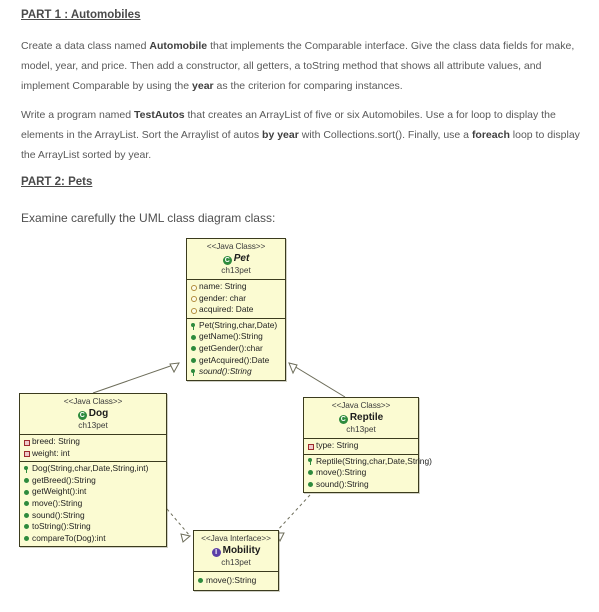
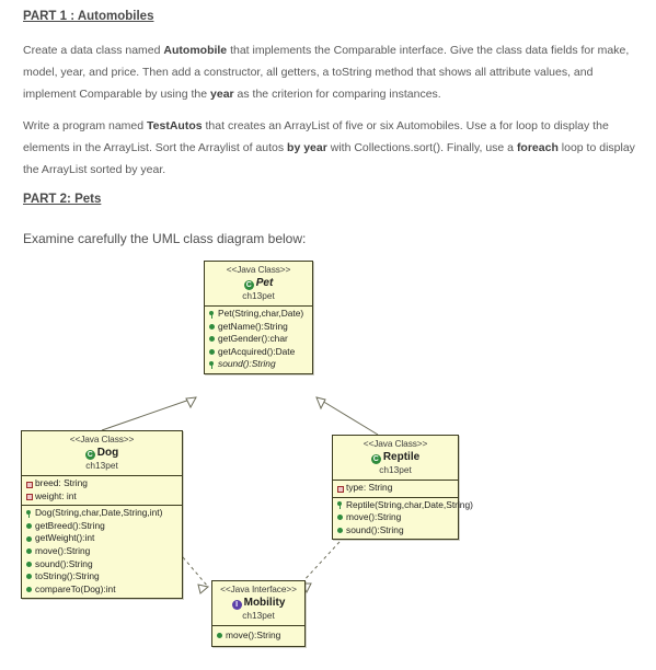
  PART 1 : Automobiles
  Create a data class named Automobile that implements the Comparable interface. Give the class data fields for make, model, year, and price. Then add a constructor, all getters, a toString method that shows all attribute values, and implement Comparable by using the year as the criterion for comparing instances.
  Write a program named TestAutos that creates an ArrayList of five or six Automobiles. Use a for loop to display the elements in the ArrayList. Sort the Arraylist of autos by year with Collections.sort(). Finally, use a foreach loop to display the ArrayList sorted by year.
  PART 2: Pets
- Examine carefully the UML class diagram class:
+ Examine carefully the UML class diagram below:
  <<Java Class>>
  Pet
  ch13pet
- name: String
- gender: char
- acquired: Date
  Pet(String,char,Date)
  getName():String
  getGender():char
  getAcquired():Date
  sound():String
  <<Java Class>>
  Dog
  ch13pet
  breed: String
  weight: int
  Dog(String,char,Date,String,int)
  getBreed():String
  getWeight():int
  move():String
  sound():String
  toString():String
  compareTo(Dog):int
  <<Java Class>>
  Reptile
  ch13pet
  type: String
  Reptile(String,char,Date,String)
  move():String
  sound():String
  <<Java Interface>>
  Mobility
  ch13pet
  move():String
